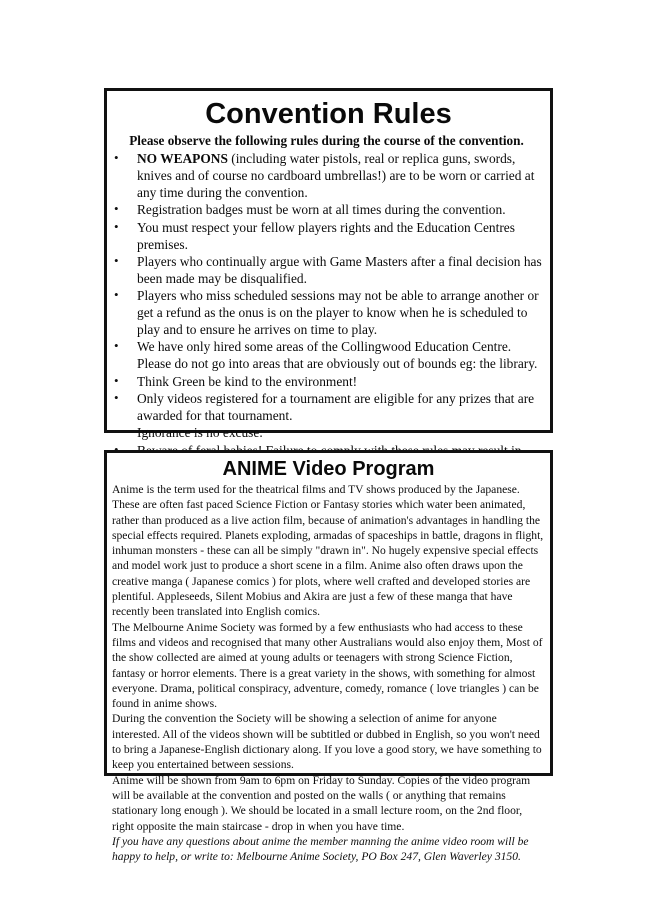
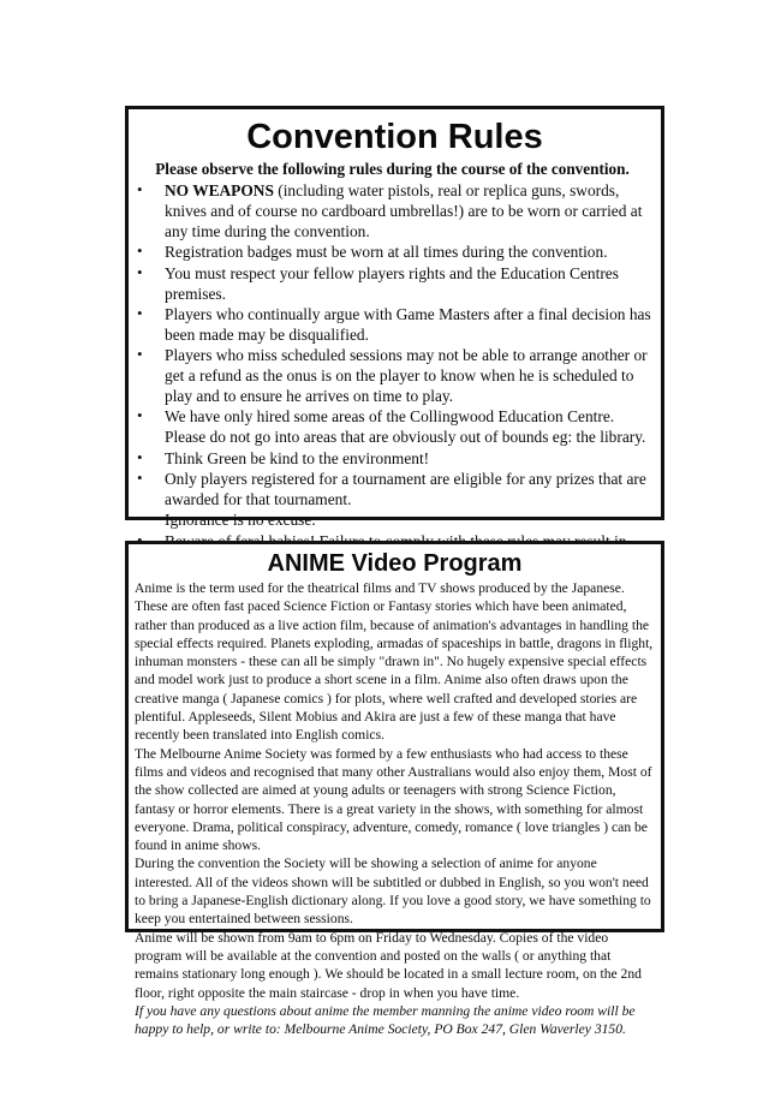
  Convention Rules
  Please observe the following rules during the course of the convention.
  NO WEAPONS (including water pistols, real or replica guns, swords, knives and of course no cardboard umbrellas!) are to be worn or carried at any time during the convention.
  Registration badges must be worn at all times during the convention.
  You must respect your fellow players rights and the Education Centres premises.
  Players who continually argue with Game Masters after a final decision has been made may be disqualified.
  Players who miss scheduled sessions may not be able to arrange another or get a refund as the onus is on the player to know when he is scheduled to play and to ensure he arrives on time to play.
  We have only hired some areas of the Collingwood Education Centre. Please do not go into areas that are obviously out of bounds eg: the library.
  Think Green be kind to the environment!
- Only videos registered for a tournament are eligible for any prizes that are awarded for that tournament.
+ Only players registered for a tournament are eligible for any prizes that are awarded for that tournament.
  Ignorance is no excuse.
  ANIME Video Program
- Anime is the term used for the theatrical films and TV shows produced by the Japanese. These are often fast paced Science Fiction or Fantasy stories which water been animated, rather than produced as a live action film, because of animation's advantages in handling the special effects required. Planets exploding, armadas of spaceships in battle, dragons in flight, inhuman monsters - these can all be simply "drawn in". No hugely expensive special effects and model work just to produce a short scene in a film. Anime also often draws upon the creative manga ( Japanese comics ) for plots, where well crafted and developed stories are plentiful. Appleseeds, Silent Mobius and Akira are just a few of these manga that have recently been translated into English comics.
+ Anime is the term used for the theatrical films and TV shows produced by the Japanese. These are often fast paced Science Fiction or Fantasy stories which have been animated, rather than produced as a live action film, because of animation's advantages in handling the special effects required. Planets exploding, armadas of spaceships in battle, dragons in flight, inhuman monsters - these can all be simply "drawn in". No hugely expensive special effects and model work just to produce a short scene in a film. Anime also often draws upon the creative manga ( Japanese comics ) for plots, where well crafted and developed stories are plentiful. Appleseeds, Silent Mobius and Akira are just a few of these manga that have recently been translated into English comics.
  The Melbourne Anime Society was formed by a few enthusiasts who had access to these films and videos and recognised that many other Australians would also enjoy them, Most of the show collected are aimed at young adults or teenagers with strong Science Fiction, fantasy or horror elements. There is a great variety in the shows, with something for almost everyone. Drama, political conspiracy, adventure, comedy, romance ( love triangles ) can be found in anime shows.
  During the convention the Society will be showing a selection of anime for anyone interested. All of the videos shown will be subtitled or dubbed in English, so you won't need to bring a Japanese-English dictionary along. If you love a good story, we have something to keep you entertained between sessions.
- Anime will be shown from 9am to 6pm on Friday to Sunday. Copies of the video program will be available at the convention and posted on the walls ( or anything that remains stationary long enough ). We should be located in a small lecture room, on the 2nd floor, right opposite the main staircase - drop in when you have time.
+ Anime will be shown from 9am to 6pm on Friday to Wednesday. Copies of the video program will be available at the convention and posted on the walls ( or anything that remains stationary long enough ). We should be located in a small lecture room, on the 2nd floor, right opposite the main staircase - drop in when you have time.
  If you have any questions about anime the member manning the anime video room will be happy to help, or write to: Melbourne Anime Society, PO Box 247, Glen Waverley 3150.
